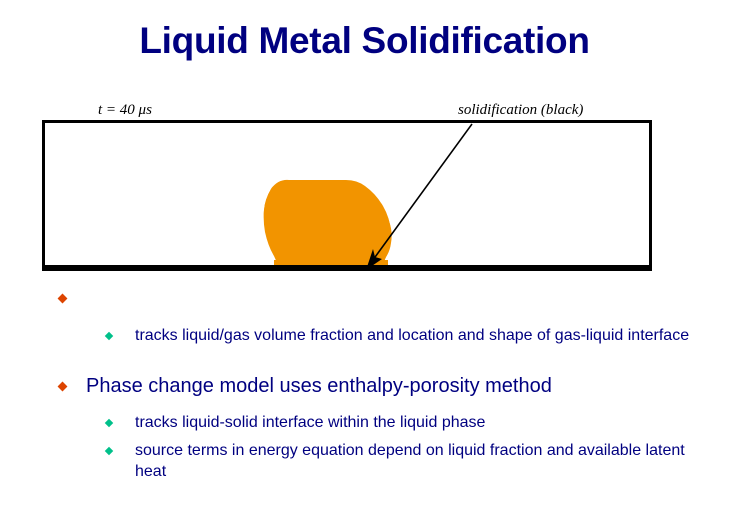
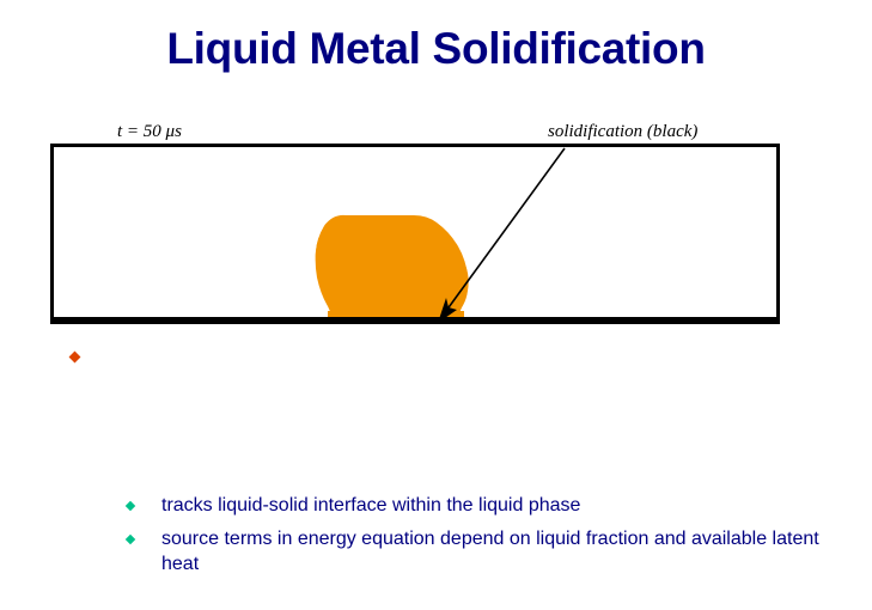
  Liquid Metal Solidification
- t = 40 μs
+ t = 50 μs
  solidification (black)
- tracks liquid/gas volume fraction and location and shape of gas-liquid interface
- Phase change model uses enthalpy-porosity method
  tracks liquid-solid interface within the liquid phase
  source terms in energy equation depend on liquid fraction and available latent heat
